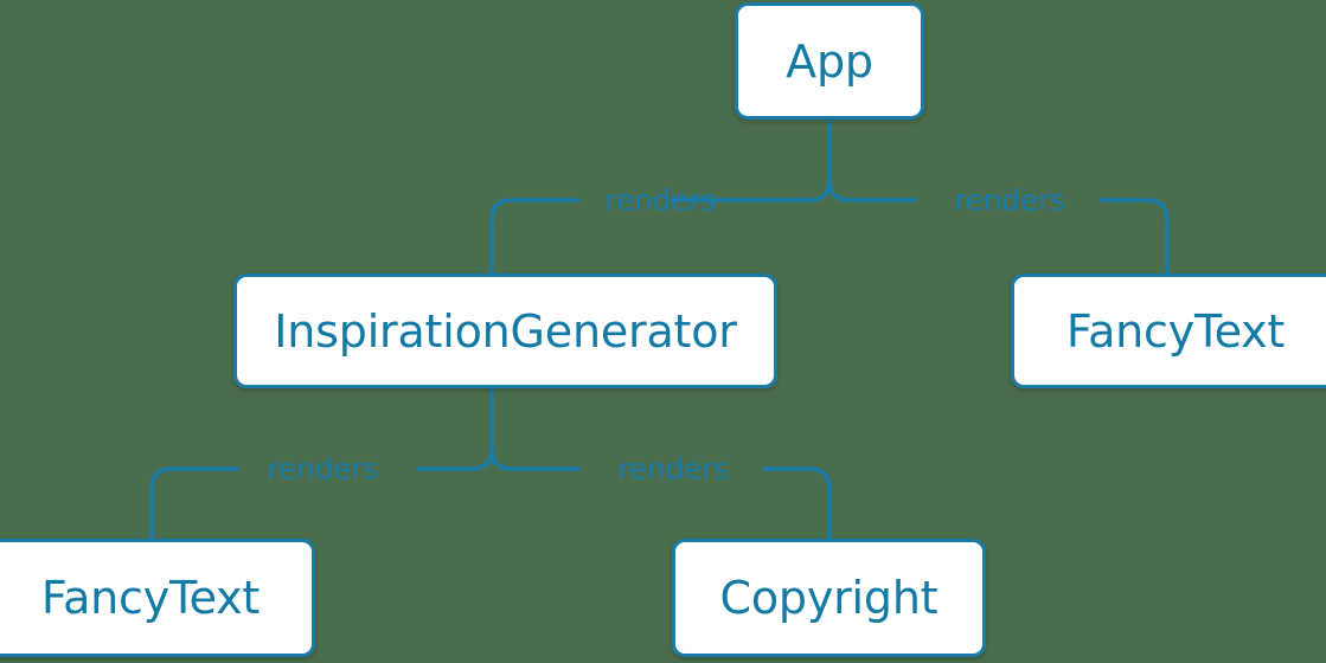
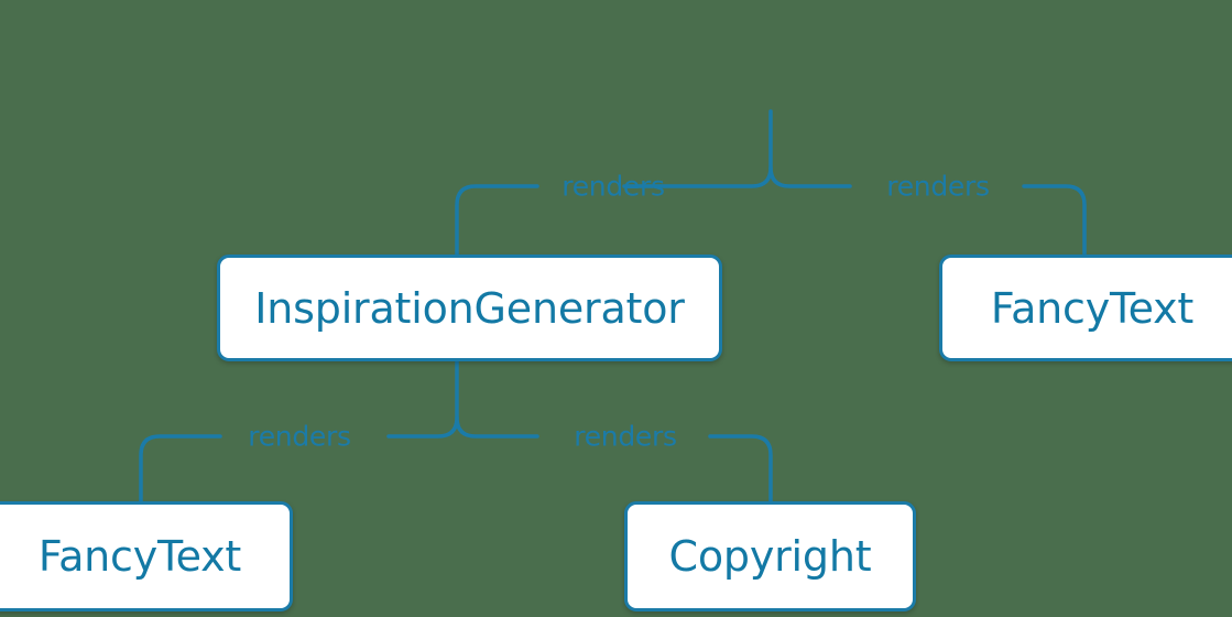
  renders
  renders
  renders
  renders
- App
  InspirationGenerator
  FancyText
  FancyText
  Copyright
